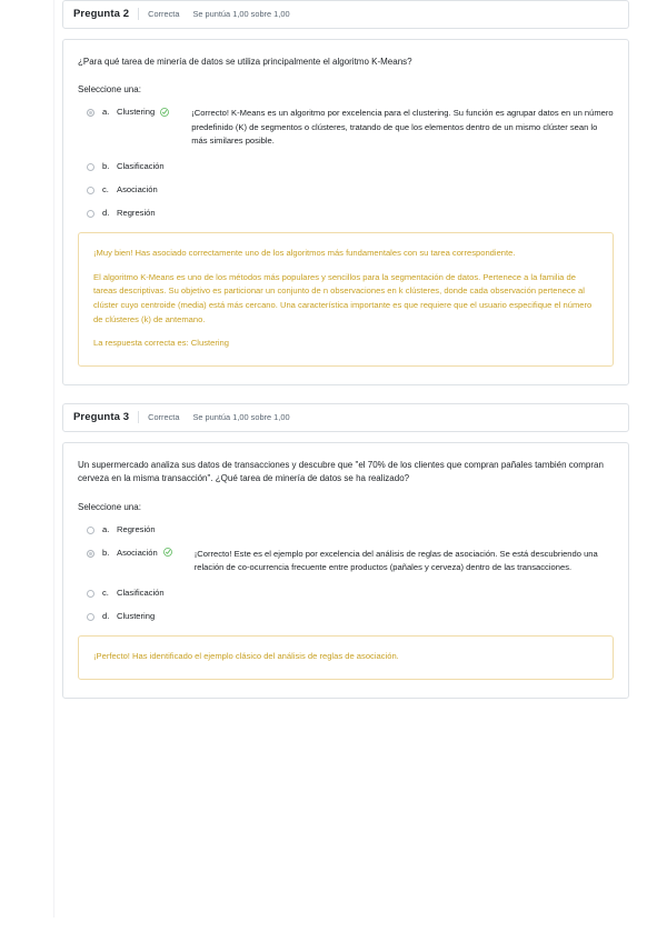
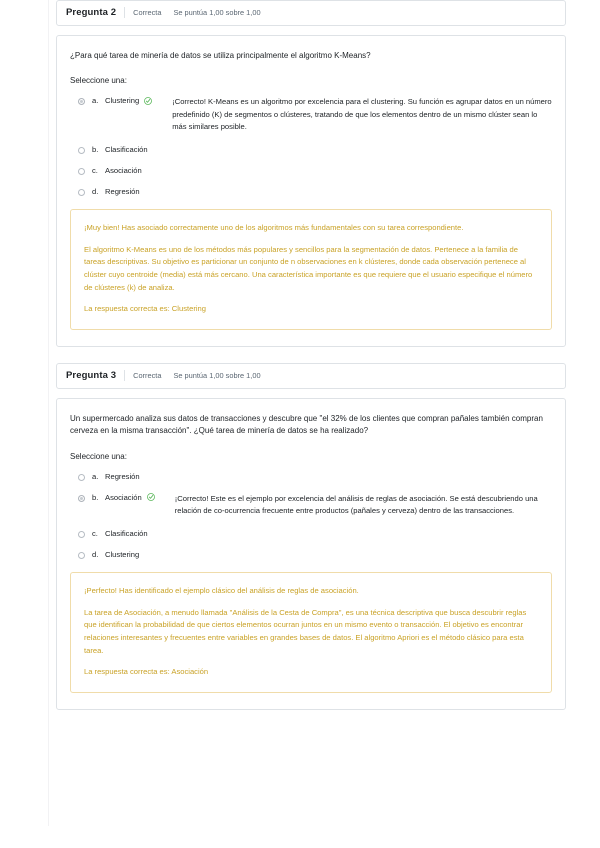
  Pregunta 2
  Correcta
  Se puntúa 1,00 sobre 1,00
  ¿Para qué tarea de minería de datos se utiliza principalmente el algoritmo K-Means?
  Seleccione una:
  a.
  Clustering
  ¡Correcto! K-Means es un algoritmo por excelencia para el clustering. Su función es agrupar datos en un número predefinido (K) de segmentos o clústeres, tratando de que los elementos dentro de un mismo clúster sean lo más similares posible.
  b.
  Clasificación
  c.
  Asociación
  d.
  Regresión
  ¡Muy bien! Has asociado correctamente uno de los algoritmos más fundamentales con su tarea correspondiente.
- El algoritmo K-Means es uno de los métodos más populares y sencillos para la segmentación de datos. Pertenece a la familia de tareas descriptivas. Su objetivo es particionar un conjunto de n observaciones en k clústeres, donde cada observación pertenece al clúster cuyo centroide (media) está más cercano. Una característica importante es que requiere que el usuario especifique el número de clústeres (k) de antemano.
+ El algoritmo K-Means es uno de los métodos más populares y sencillos para la segmentación de datos. Pertenece a la familia de tareas descriptivas. Su objetivo es particionar un conjunto de n observaciones en k clústeres, donde cada observación pertenece al clúster cuyo centroide (media) está más cercano. Una característica importante es que requiere que el usuario especifique el número de clústeres (k) de analiza.
  La respuesta correcta es: Clustering
  Pregunta 3
  Correcta
  Se puntúa 1,00 sobre 1,00
- Un supermercado analiza sus datos de transacciones y descubre que "el 70% de los clientes que compran pañales también compran cerveza en la misma transacción". ¿Qué tarea de minería de datos se ha realizado?
+ Un supermercado analiza sus datos de transacciones y descubre que "el 32% de los clientes que compran pañales también compran cerveza en la misma transacción". ¿Qué tarea de minería de datos se ha realizado?
  Seleccione una:
  a.
  Regresión
  b.
  Asociación
  ¡Correcto! Este es el ejemplo por excelencia del análisis de reglas de asociación. Se está descubriendo una relación de co-ocurrencia frecuente entre productos (pañales y cerveza) dentro de las transacciones.
  c.
  Clasificación
  d.
  Clustering
  ¡Perfecto! Has identificado el ejemplo clásico del análisis de reglas de asociación.
+ La tarea de Asociación, a menudo llamada "Análisis de la Cesta de Compra", es una técnica descriptiva que busca descubrir reglas que identifican la probabilidad de que ciertos elementos ocurran juntos en un mismo evento o transacción. El objetivo es encontrar relaciones interesantes y frecuentes entre variables en grandes bases de datos. El algoritmo Apriori es el método clásico para esta tarea.
+ La respuesta correcta es: Asociación
